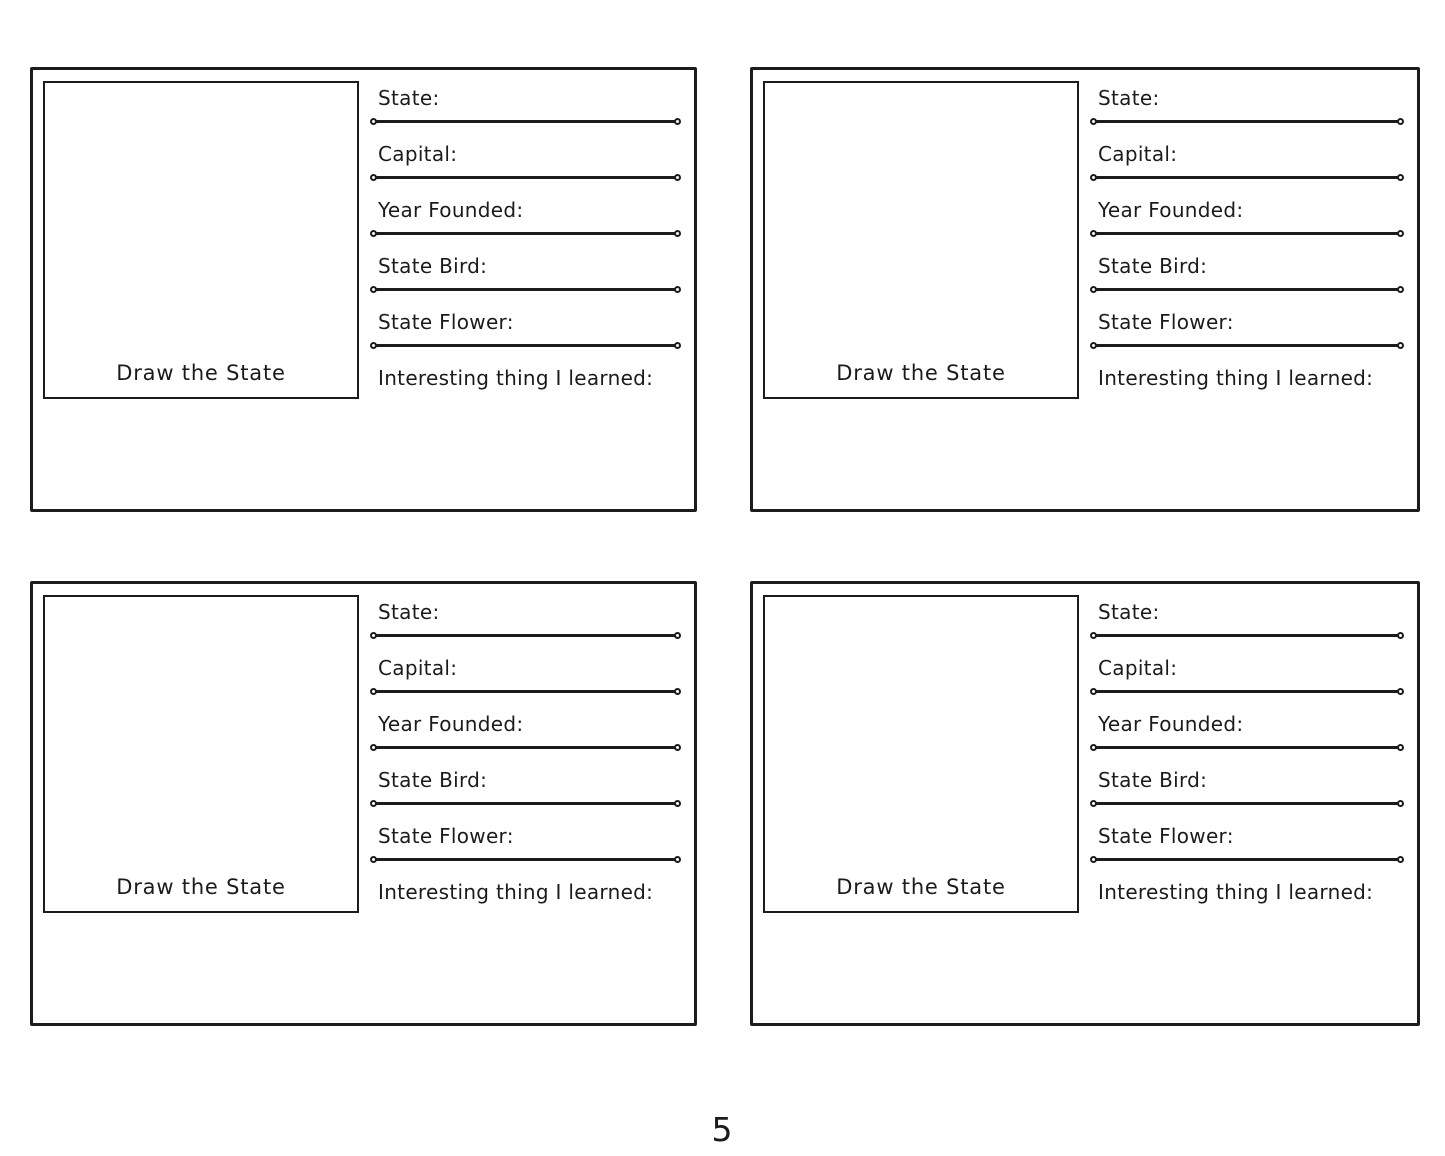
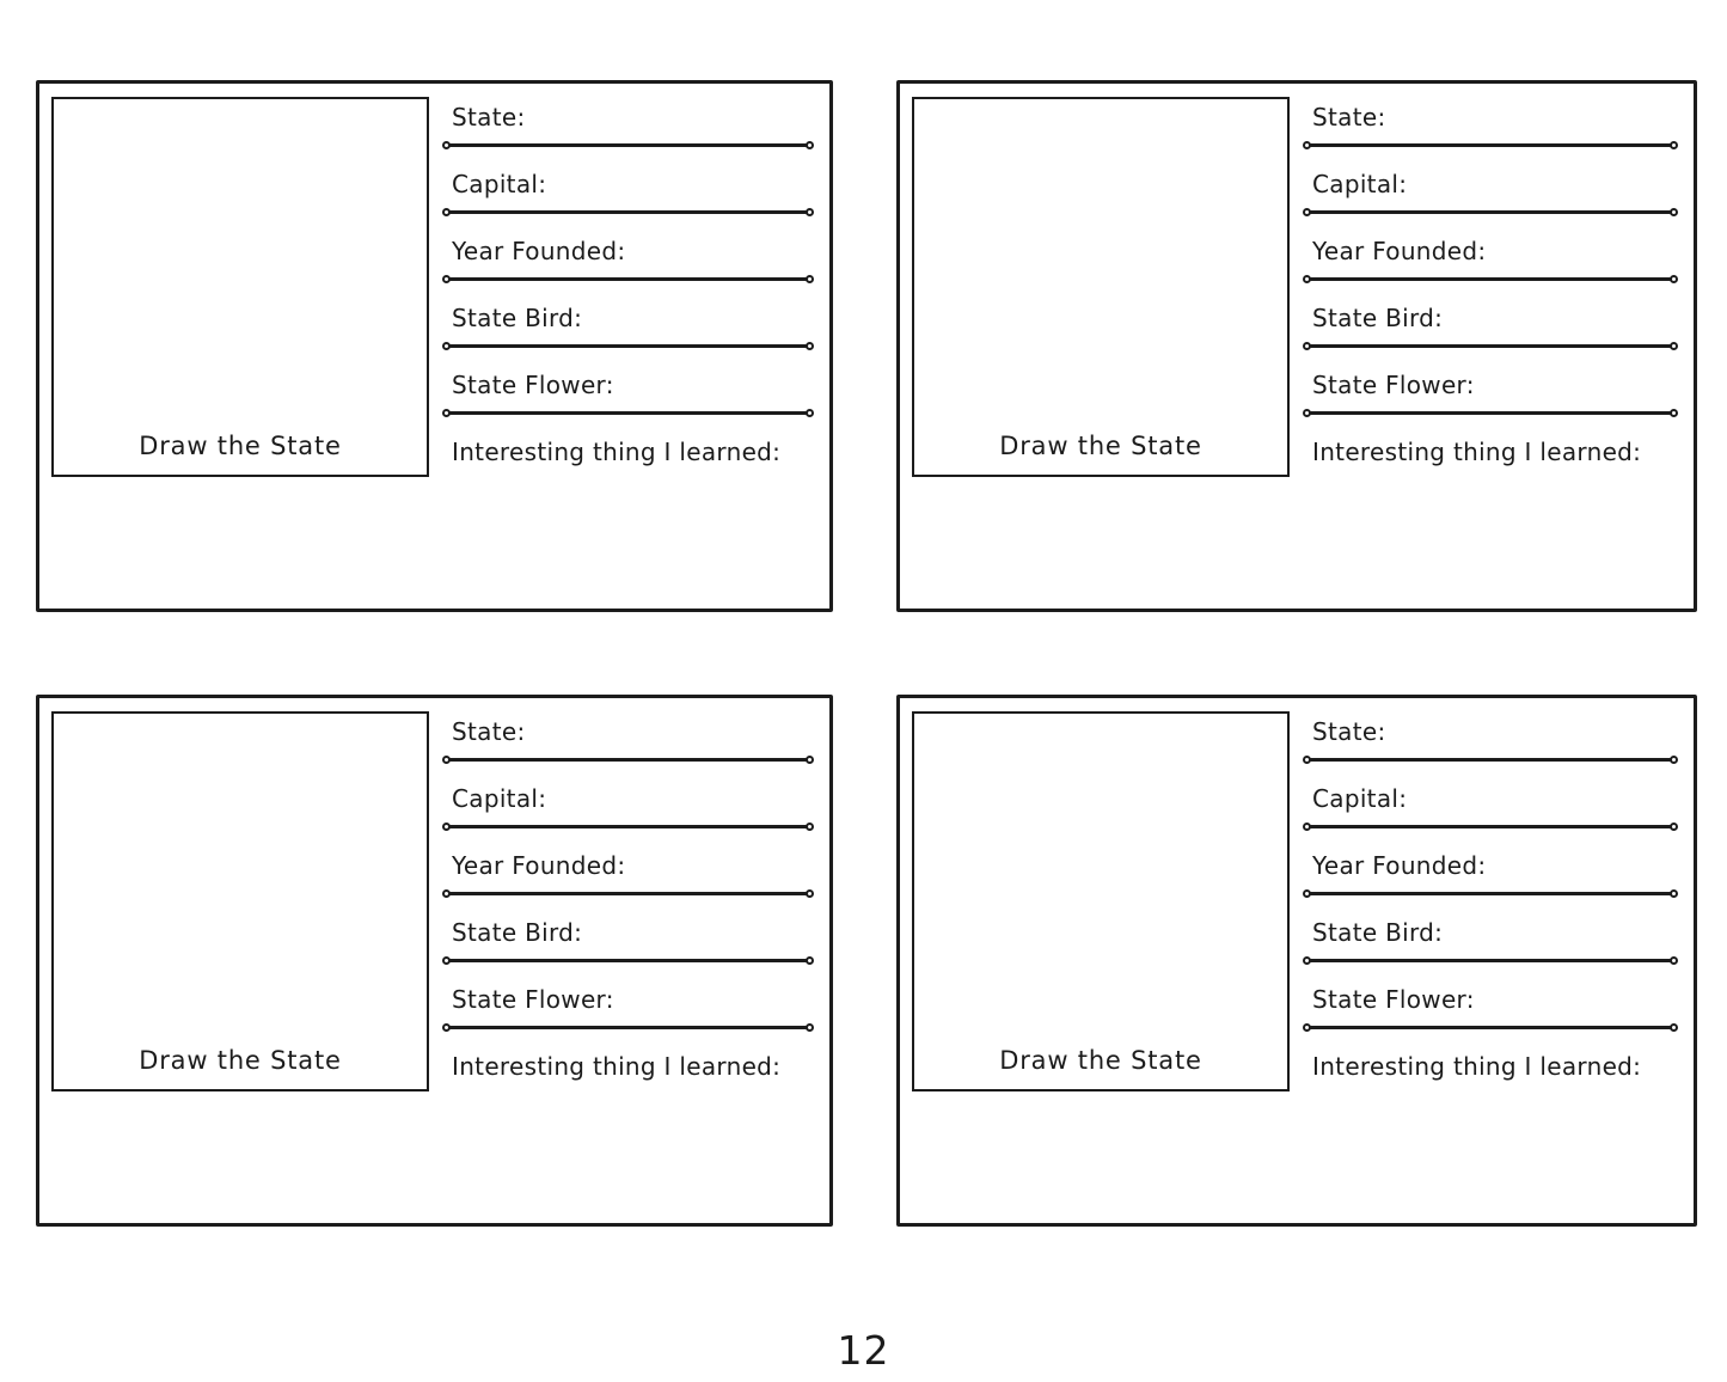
  Draw the State
  State:
  Capital:
  Year Founded:
  State Bird:
  State Flower:
  Interesting thing I learned:
  Draw the State
  State:
  Capital:
  Year Founded:
  State Bird:
  State Flower:
  Interesting thing I learned:
  Draw the State
  State:
  Capital:
  Year Founded:
  State Bird:
  State Flower:
  Interesting thing I learned:
  Draw the State
  State:
  Capital:
  Year Founded:
  State Bird:
  State Flower:
  Interesting thing I learned:
- 5
+ 12
